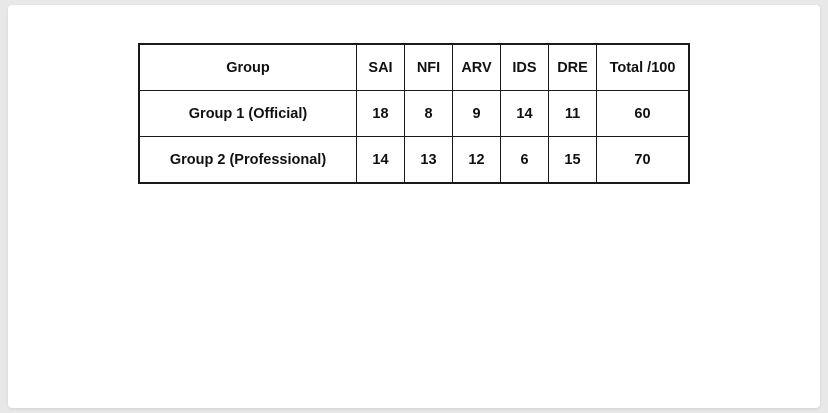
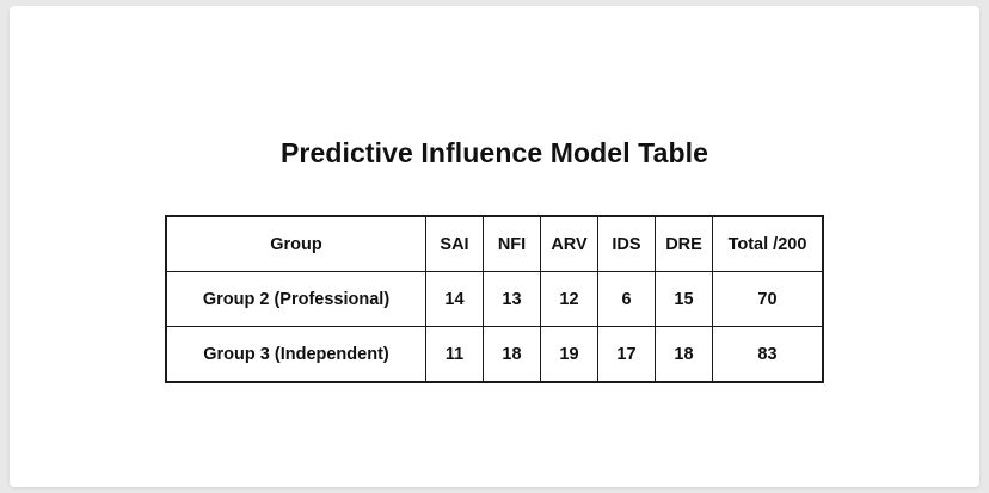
+ Predictive Influence Model Table
- Group	SAI	NFI	ARV	IDS	DRE	Total /100
+ Group	SAI	NFI	ARV	IDS	DRE	Total /200
- Group 1 (Official)	18	8	9	14	11	60
  Group 2 (Professional)	14	13	12	6	15	70
+ Group 3 (Independent)	11	18	19	17	18	83
